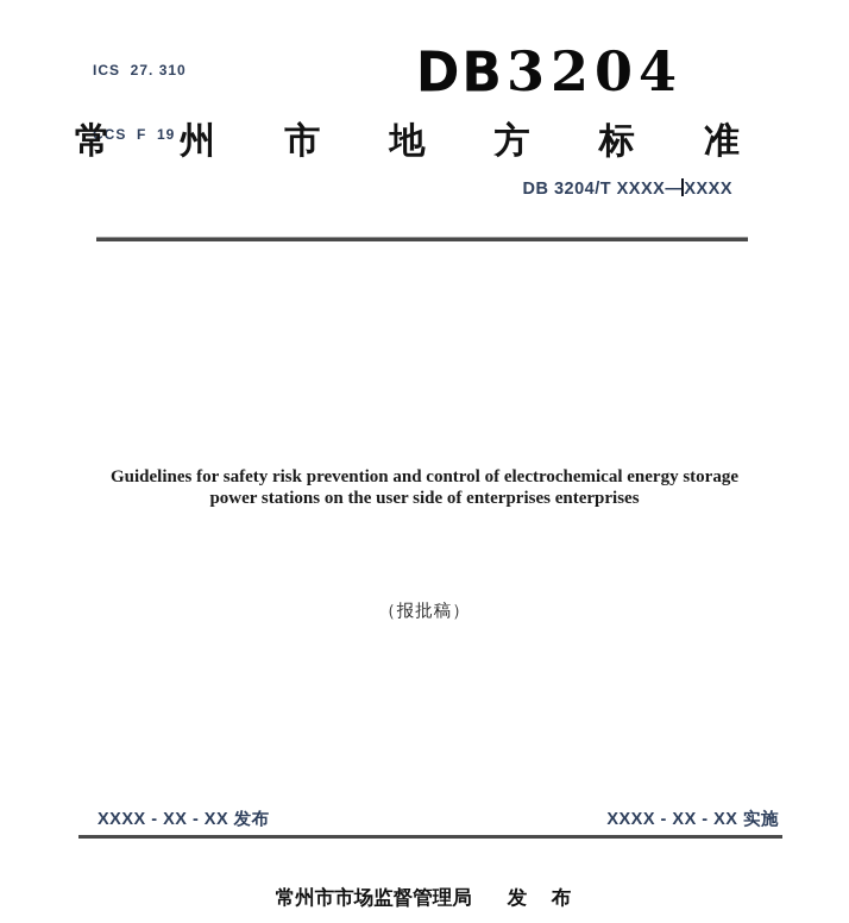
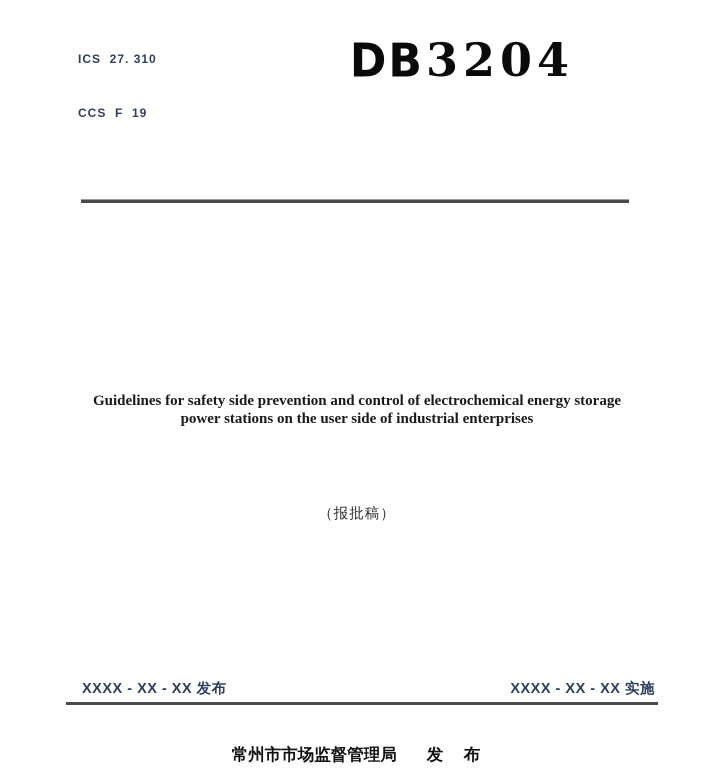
  ICS 27. 310
  CCS F 19
  DB3204
- 常
- 州
- 市
- 地
- 方
- 标
- 准
- DB 3204/T XXXX—XXXX
- Guidelines for safety risk prevention and control of electrochemical energy storage
+ Guidelines for safety side prevention and control of electrochemical energy storage
- power stations on the user side of enterprises enterprises
+ power stations on the user side of industrial enterprises
  （报批稿）
  XXXX - XX - XX 发布
  XXXX - XX - XX 实施
  常州市市场监督管理局 发 布
